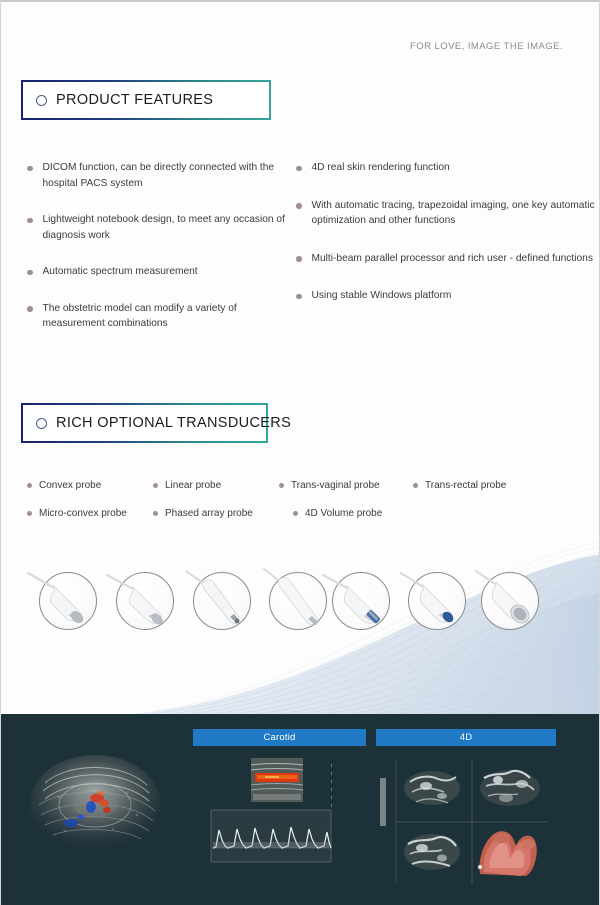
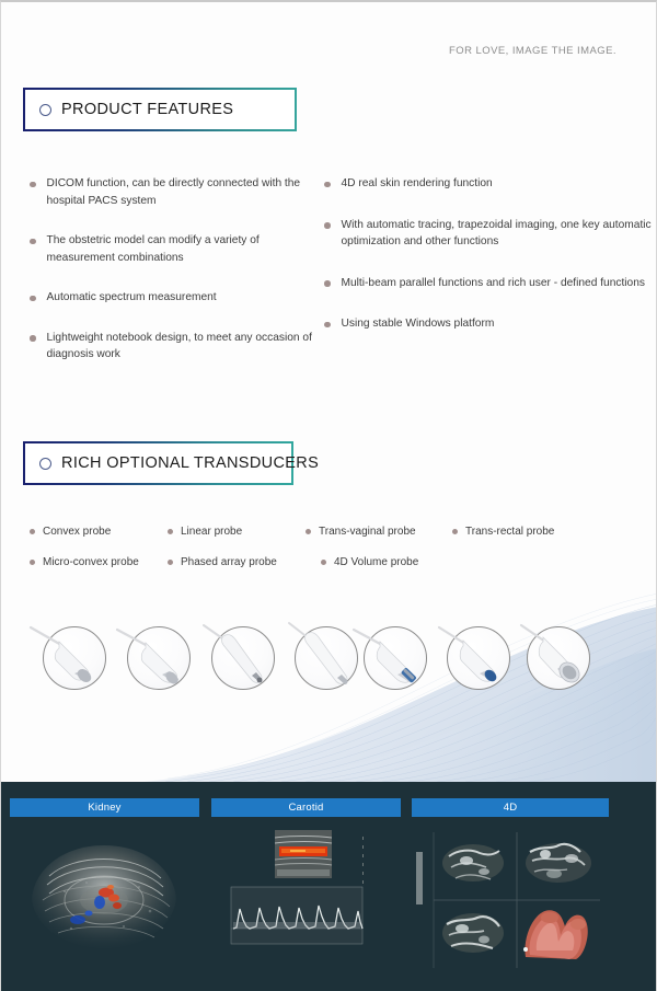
  FOR LOVE, IMAGE THE IMAGE.
  PRODUCT FEATURES
  DICOM function, can be directly connected with the hospital PACS system
- Lightweight notebook design, to meet any occasion of diagnosis work
+ The obstetric model can modify a variety of measurement combinations
  Automatic spectrum measurement
- The obstetric model can modify a variety of measurement combinations
+ Lightweight notebook design, to meet any occasion of diagnosis work
  4D real skin rendering function
  With automatic tracing, trapezoidal imaging, one key automatic optimization and other functions
- Multi-beam parallel processor and rich user - defined functions
+ Multi-beam parallel functions and rich user - defined functions
  Using stable Windows platform
  RICH OPTIONAL TRANSDUCERS
  Convex probe
  Linear probe
  Trans-vaginal probe
  Trans-rectal probe
  Micro-convex probe
  Phased array probe
  4D Volume probe
+ Kidney
  Carotid
  4D
